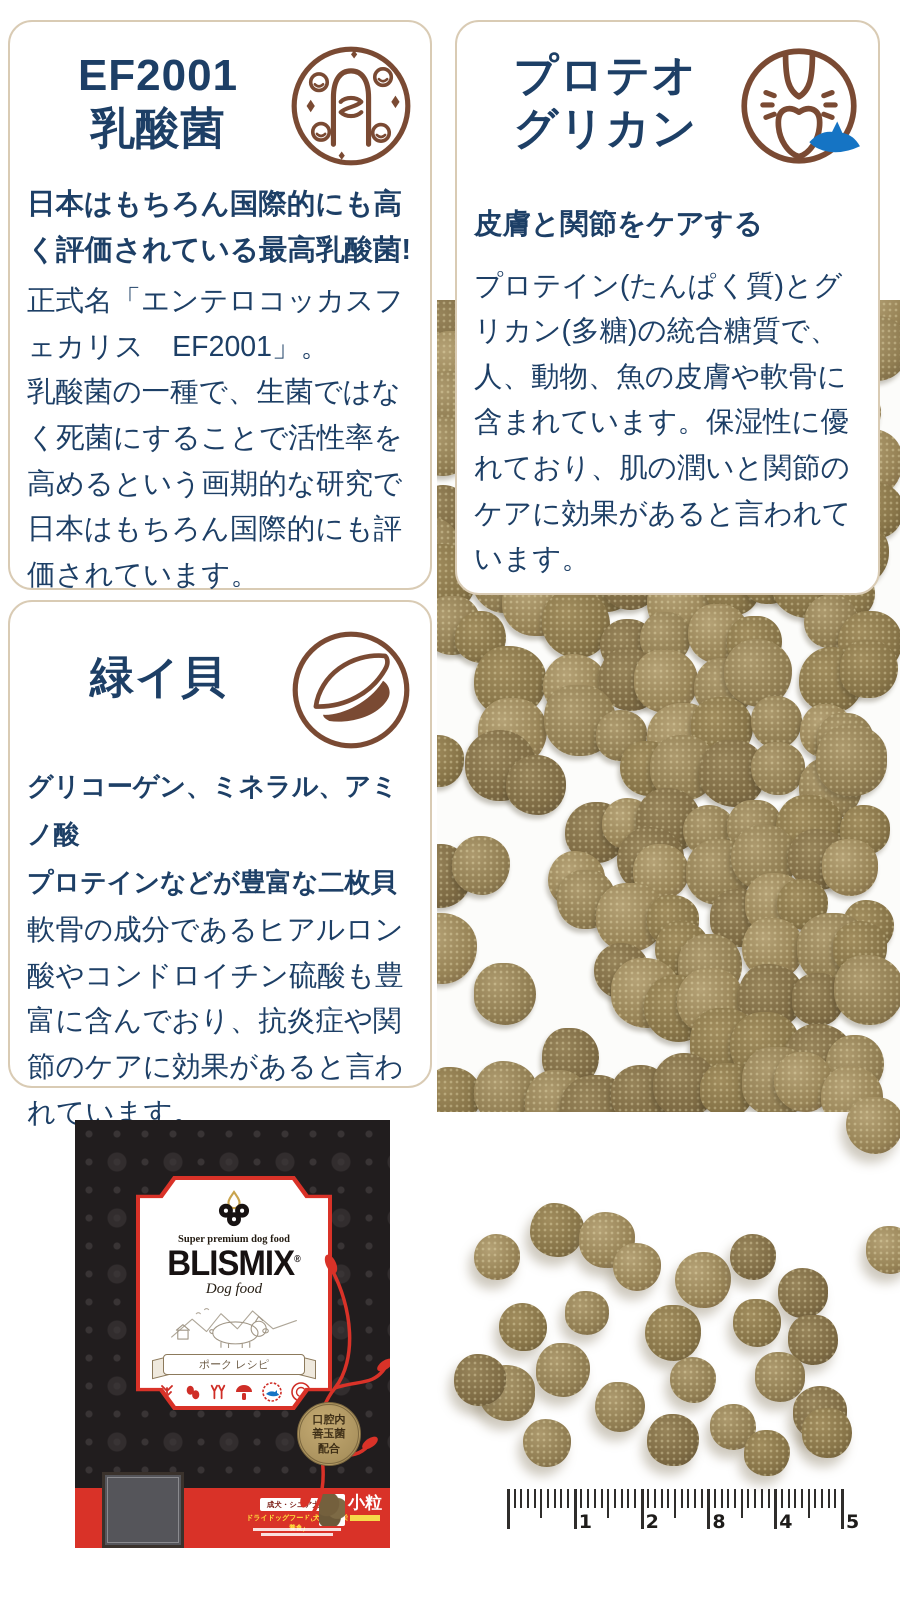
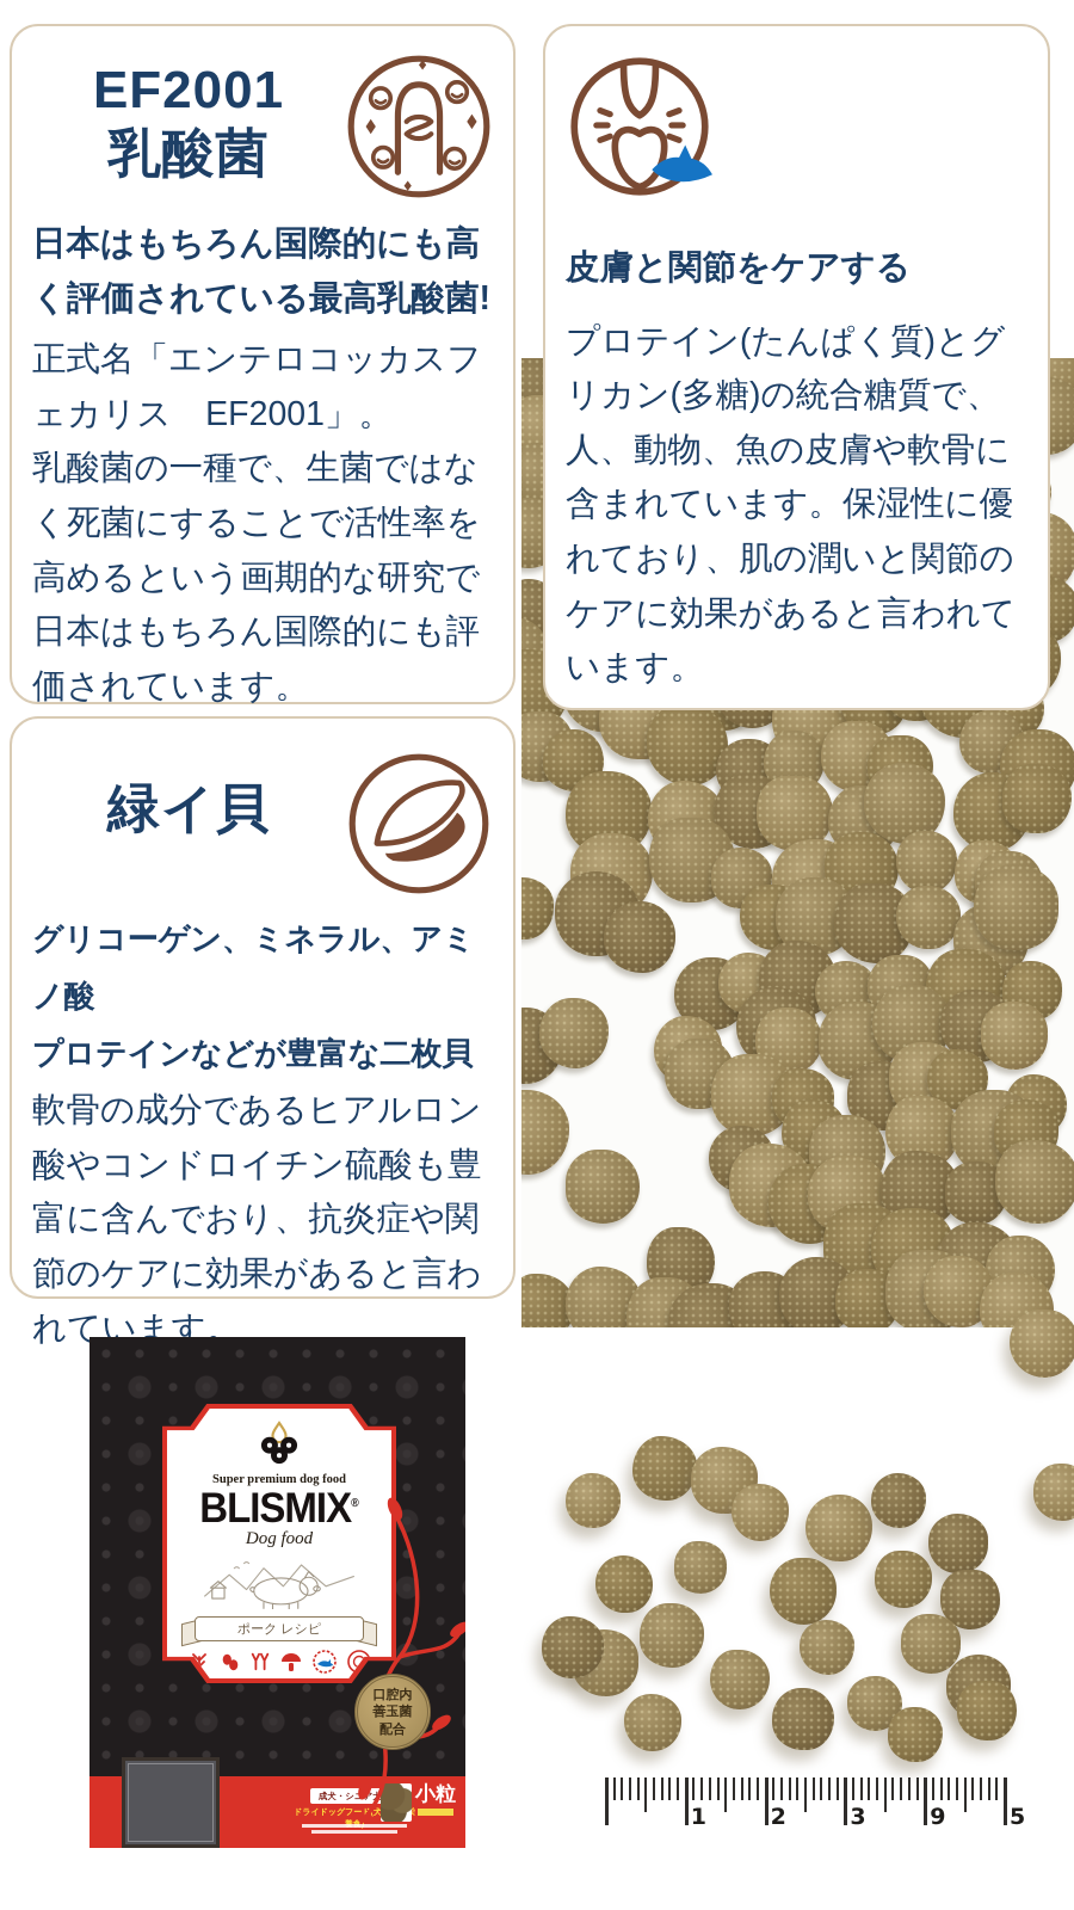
  EF2001
  乳酸菌
  日本はもちろん国際的にも高く評価されている最高乳酸菌!
  正式名「エンテロコッカスフェカリス EF2001」。
  乳酸菌の一種で、生菌ではなく死菌にすることで活性率を高めるという画期的な研究で日本はもちろん国際的にも評価されています。
- プロテオ
- グリカン
  皮膚と関節をケアする
  プロテイン(たんぱく質)とグリカン(多糖)の統合糖質で、人、動物、魚の皮膚や軟骨に含まれています。保湿性に優れており、肌の潤いと関節のケアに効果があると言われています。
  緑イ貝
  グリコーゲン、ミネラル、アミノ酸
  プロテインなどが豊富な二枚貝
  軟骨の成分であるヒアルロン酸やコンドロイチン硫酸も豊富に含んでおり、抗炎症や関節のケアに効果があると言われています。
  Super premium dog food
  BLISMIX®
  Dog food
  ポーク レシピ
  口腔内
  善玉菌
  配合
  小粒
  1
  2
- 8
+ 3
- 4
+ 9
  5
